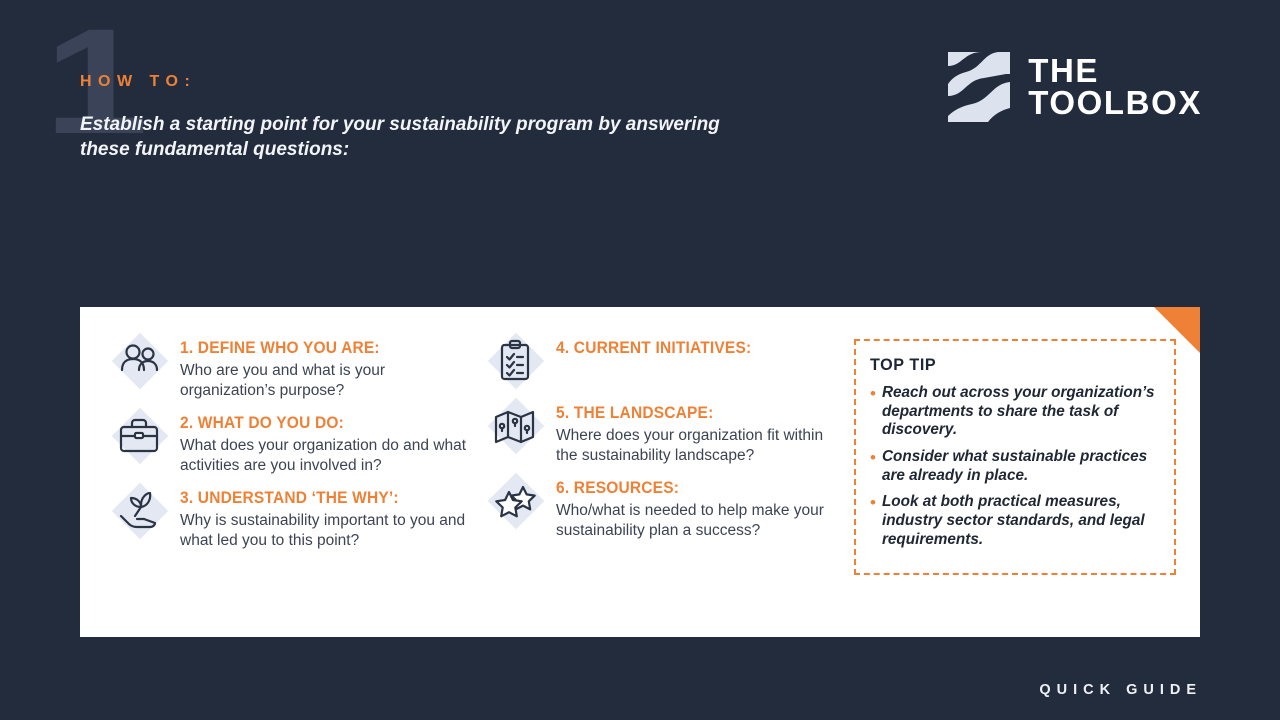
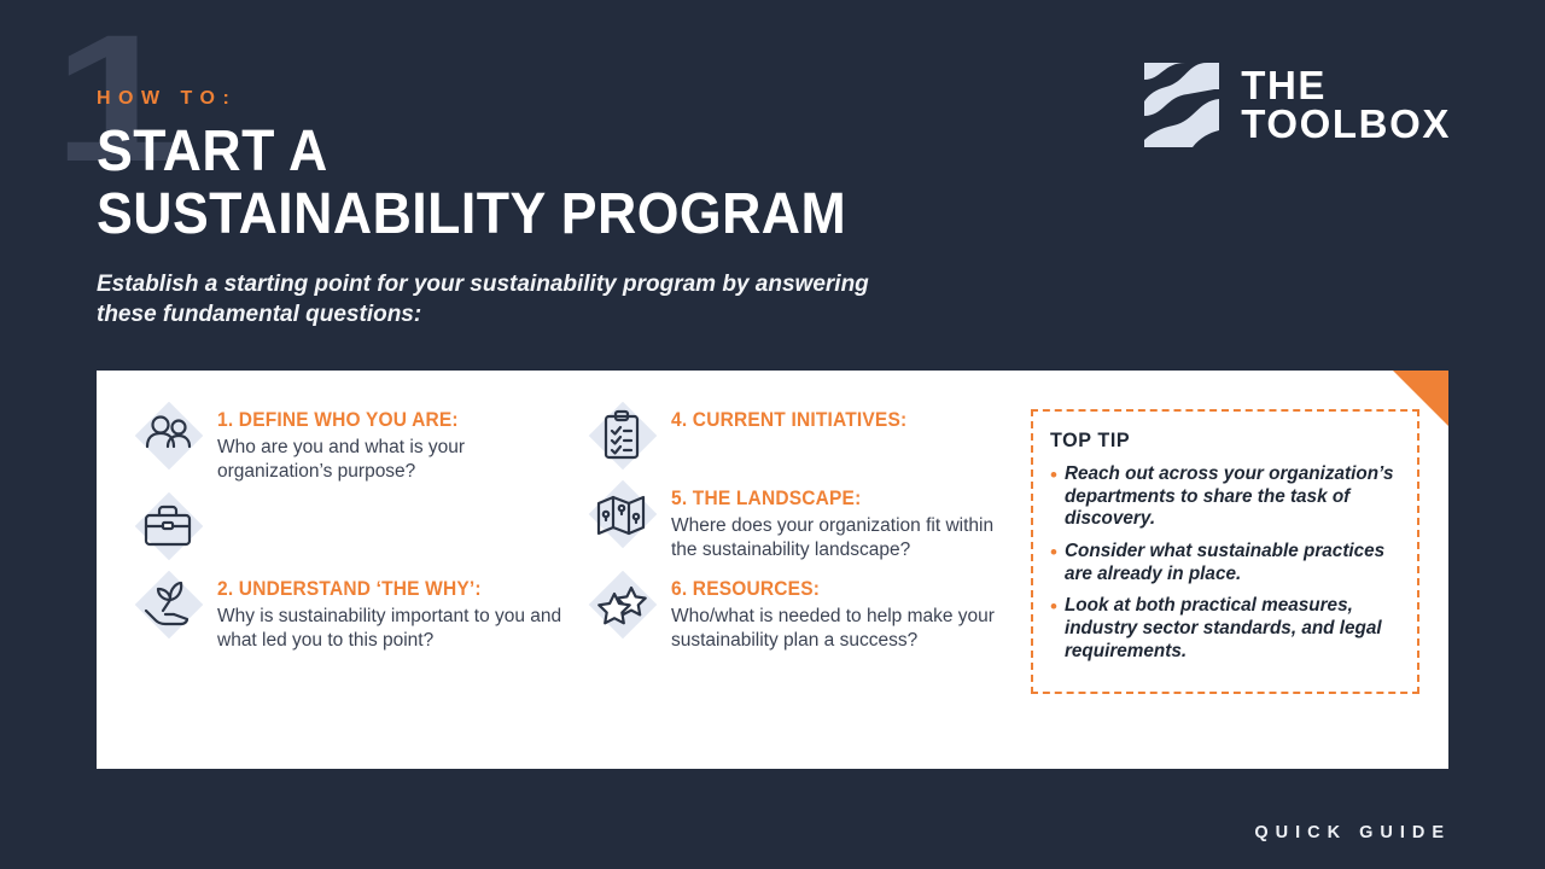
  1
  HOW TO:
+ START A
+ SUSTAINABILITY PROGRAM
  Establish a starting point for your sustainability program by answering these fundamental questions:
  THE
  TOOLBOX
  1. DEFINE WHO YOU ARE:
  Who are you and what is your organization’s purpose?
- 2. WHAT DO YOU DO:
- What does your organization do and what activities are you involved in?
- 3. UNDERSTAND ‘THE WHY’:
+ 2. UNDERSTAND ‘THE WHY’:
  Why is sustainability important to you and what led you to this point?
  4. CURRENT INITIATIVES:
  5. THE LANDSCAPE:
  Where does your organization fit within the sustainability landscape?
  6. RESOURCES:
  Who/what is needed to help make your sustainability plan a success?
  TOP TIP
  •
  Reach out across your organization’s departments to share the task of discovery.
  •
  Consider what sustainable practices are already in place.
  •
  Look at both practical measures, industry sector standards, and legal requirements.
  QUICK GUIDE
